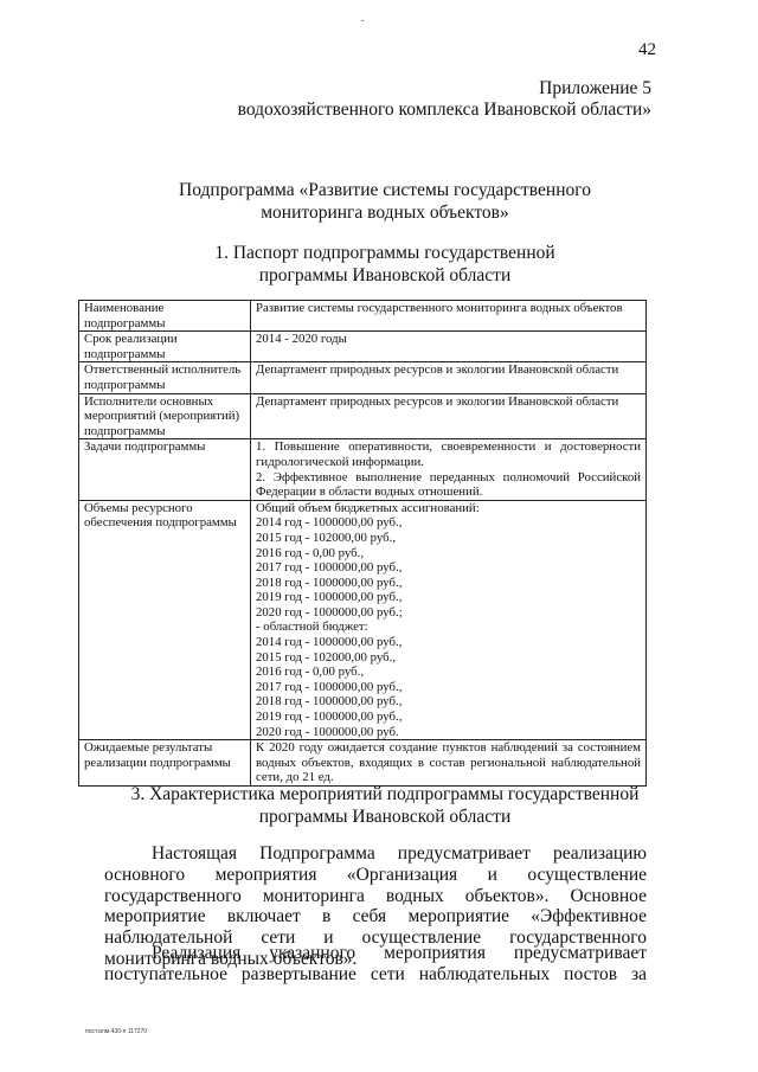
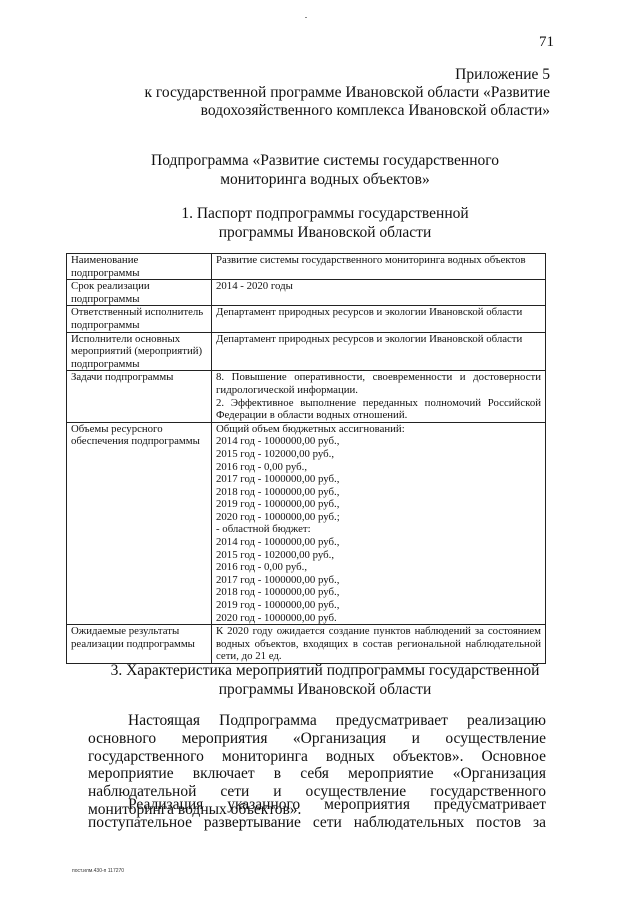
- 42
+ 71
  Приложение 5
+ к государственной программе Ивановской области «Развитие
  водохозяйственного комплекса Ивановской области»
  Подпрограмма «Развитие системы государственного
  мониторинга водных объектов»
  1. Паспорт подпрограммы государственной
  программы Ивановской области
  Наименование подпрограммы	Развитие системы государственного мониторинга водных объектов
  Срок реализации подпрограммы	2014 - 2020 годы
  Ответственный исполнитель подпрограммы	Департамент природных ресурсов и экологии Ивановской области
  Исполнители основных мероприятий (мероприятий) подпрограммы	Департамент природных ресурсов и экологии Ивановской области
- Задачи подпрограммы	1. Повышение оперативности, своевременности и достоверности гидрологической информации. 2. Эффективное выполнение переданных полномочий Российской Федерации в области водных отношений.
+ Задачи подпрограммы	8. Повышение оперативности, своевременности и достоверности гидрологической информации. 2. Эффективное выполнение переданных полномочий Российской Федерации в области водных отношений.
  Объемы ресурсного обеспечения подпрограммы	Общий объем бюджетных ассигнований: 2014 год - 1000000,00 руб., 2015 год - 102000,00 руб., 2016 год - 0,00 руб., 2017 год - 1000000,00 руб., 2018 год - 1000000,00 руб., 2019 год - 1000000,00 руб., 2020 год - 1000000,00 руб.; - областной бюджет: 2014 год - 1000000,00 руб., 2015 год - 102000,00 руб., 2016 год - 0,00 руб., 2017 год - 1000000,00 руб., 2018 год - 1000000,00 руб., 2019 год - 1000000,00 руб., 2020 год - 1000000,00 руб.
  Ожидаемые результаты реализации подпрограммы	К 2020 году ожидается создание пунктов наблюдений за состоянием водных объектов, входящих в состав региональной наблюдательной сети, до 21 ед.
  3. Характеристика мероприятий подпрограммы государственной
  программы Ивановской области
- Настоящая Подпрограмма предусматривает реализацию основного мероприятия «Организация и осуществление государственного мониторинга водных объектов». Основное мероприятие включает в себя мероприятие «Эффективное наблюдательной сети и осуществление государственного мониторинга водных объектов».
+ Настоящая Подпрограмма предусматривает реализацию основного мероприятия «Организация и осуществление государственного мониторинга водных объектов». Основное мероприятие включает в себя мероприятие «Организация наблюдательной сети и осуществление государственного мониторинга водных объектов».
  Реализация указанного мероприятия предусматривает поступательное развертывание сети наблюдательных постов за
